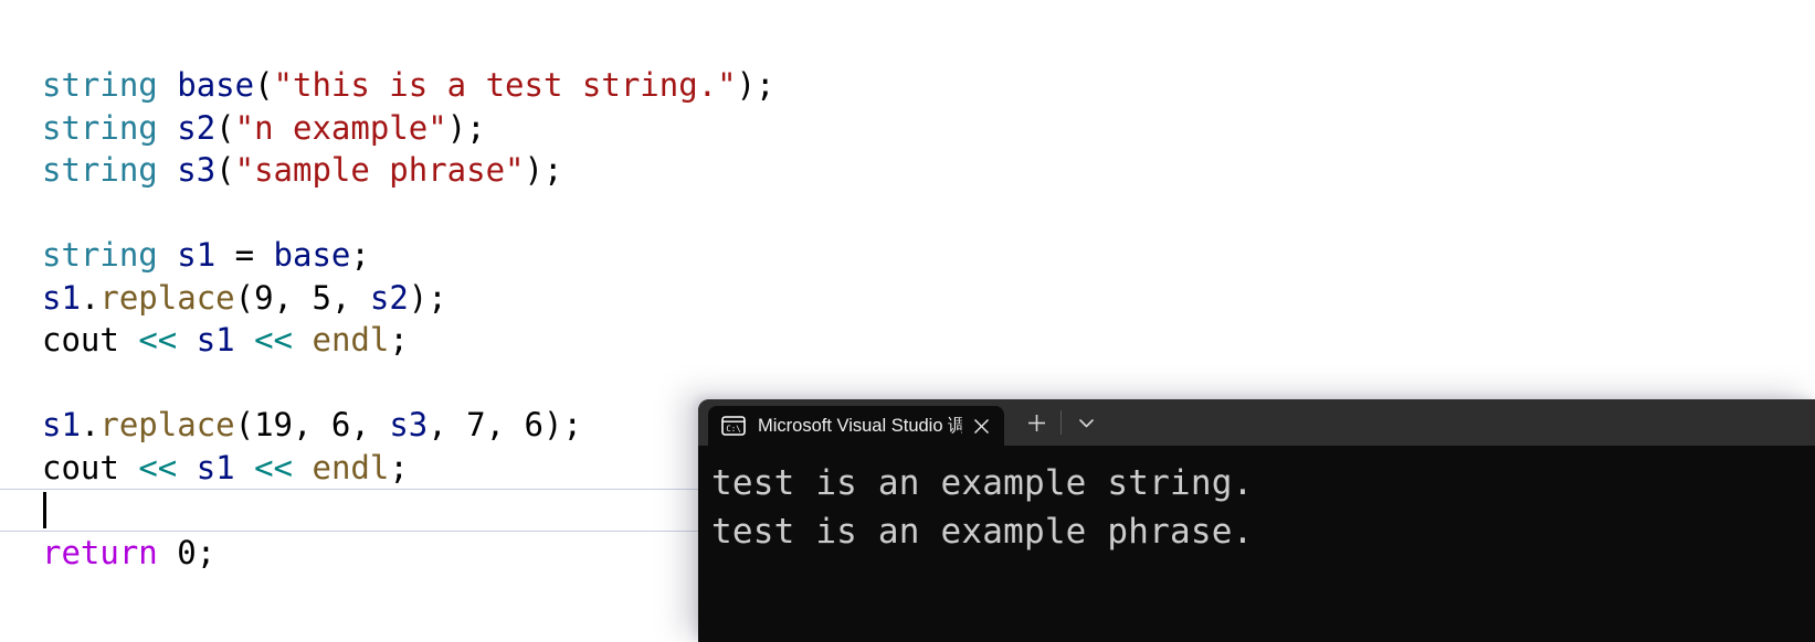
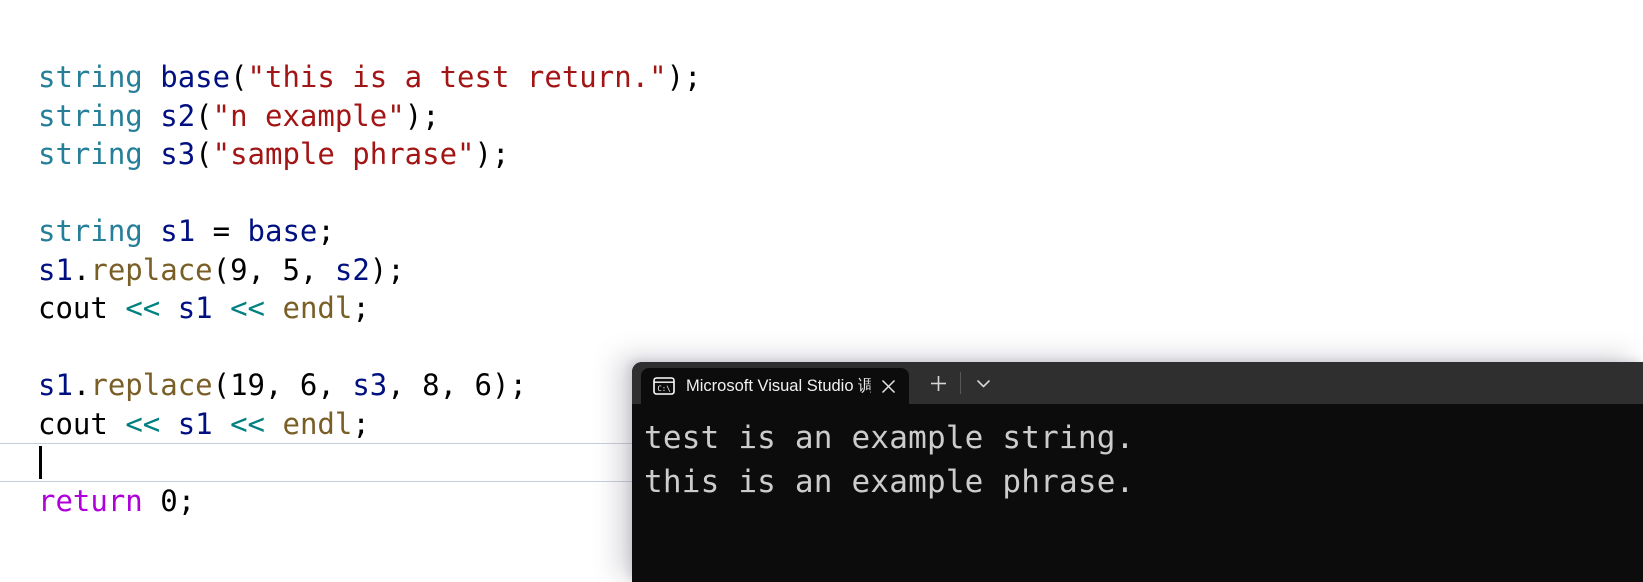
- string base("this is a test string.");
+ string base("this is a test return.");
  string s2("n example");
  string s3("sample phrase");
  string s1 = base;
  s1.replace(9, 5, s2);
  cout << s1 << endl;
- s1.replace(19, 6, s3, 7, 6);
+ s1.replace(19, 6, s3, 8, 6);
  cout << s1 << endl;
  return 0;
  C:\
  Microsoft Visual Studio 调
  test is an example string.
- test is an example phrase.
+ this is an example phrase.
